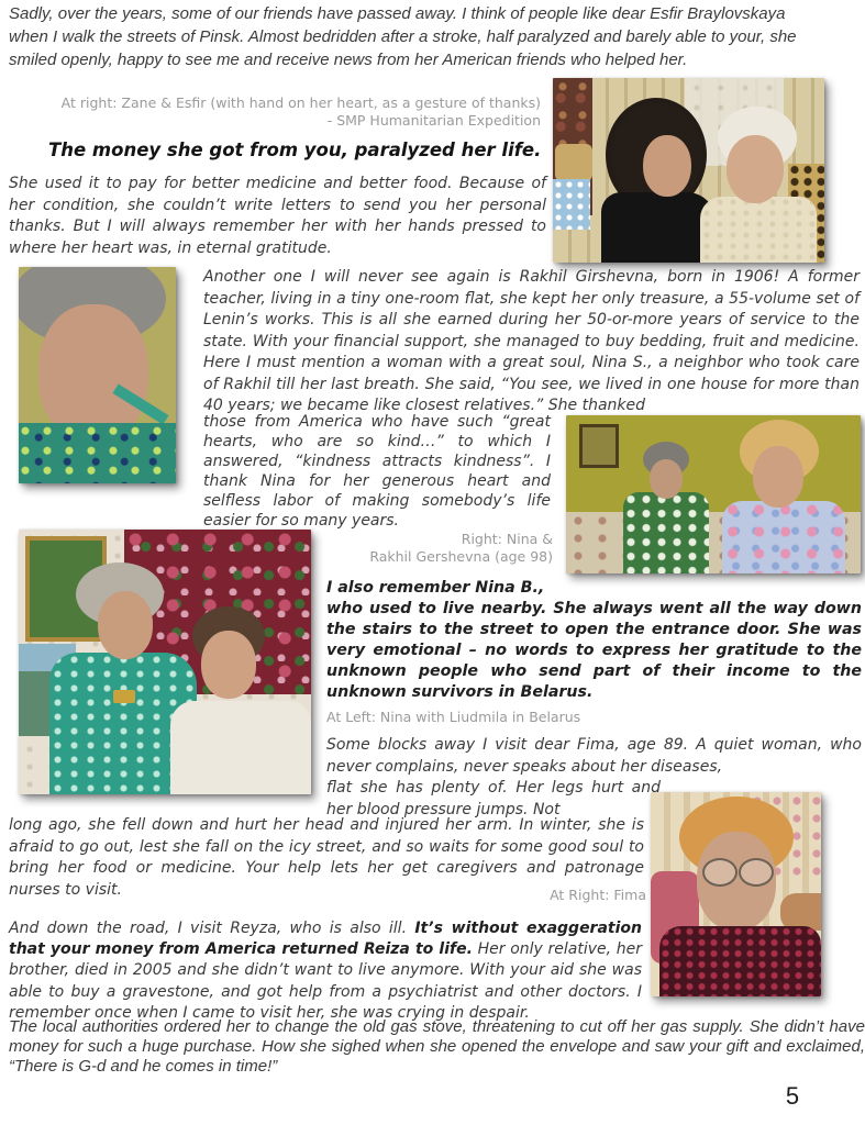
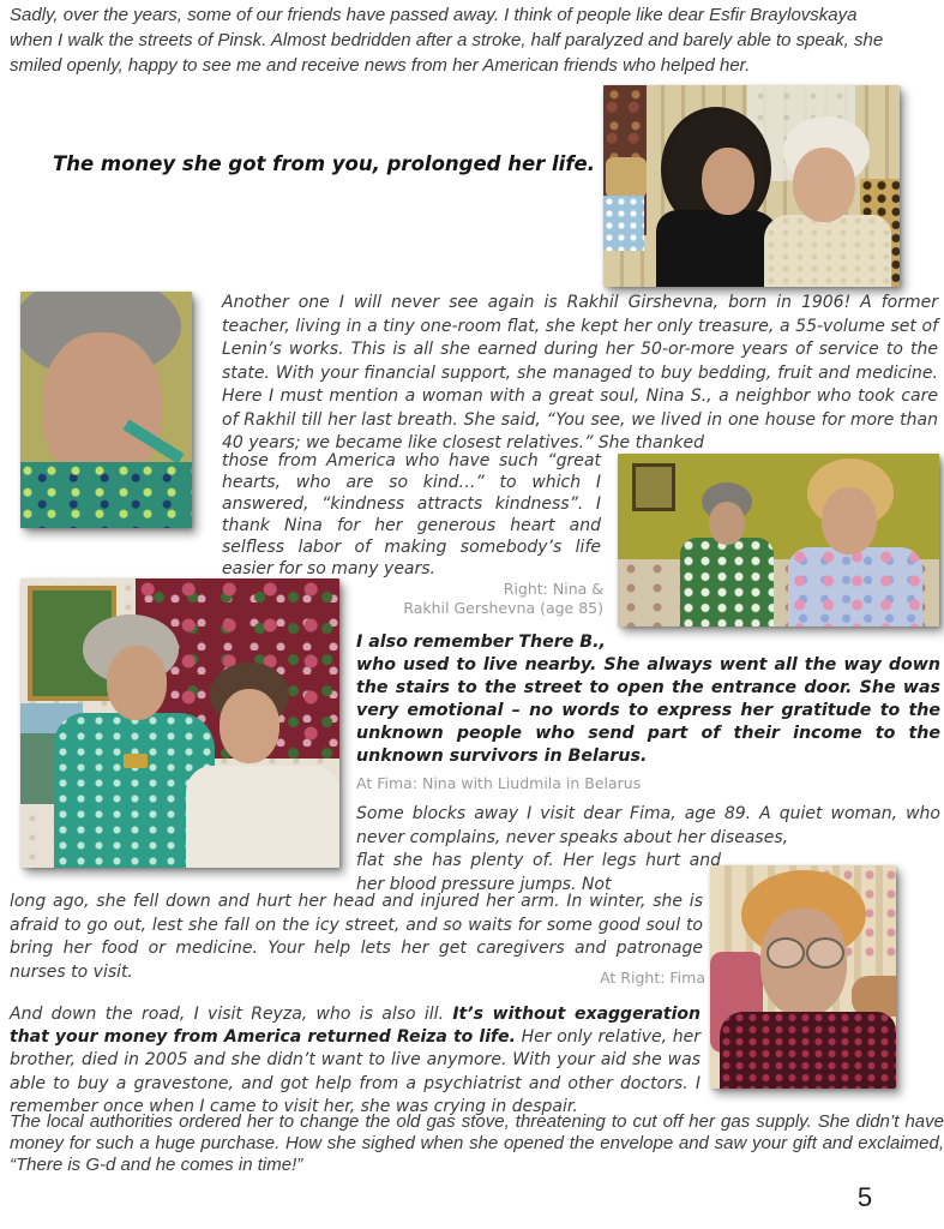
- Sadly, over the years, some of our friends have passed away. I think of people like dear Esfir Braylovskaya when I walk the streets of Pinsk. Almost bedridden after a stroke, half paralyzed and barely able to your, she smiled openly, happy to see me and receive news from her American friends who helped her.
+ Sadly, over the years, some of our friends have passed away. I think of people like dear Esfir Braylovskaya when I walk the streets of Pinsk. Almost bedridden after a stroke, half paralyzed and barely able to speak, she smiled openly, happy to see me and receive news from her American friends who helped her.
- At right: Zane & Esfir (with hand on her heart, as a gesture of thanks)
- - SMP Humanitarian Expedition
- The money she got from you, paralyzed her life.
+ The money she got from you, prolonged her life.
- She used it to pay for better medicine and better food. Because of her condition, she couldn’t write letters to send you her personal thanks. But I will always remember her with her hands pressed to where her heart was, in eternal gratitude.
  Another one I will never see again is Rakhil Girshevna, born in 1906! A former teacher, living in a tiny one-room flat, she kept her only treasure, a 55-volume set of Lenin’s works. This is all she earned during her 50-or-more years of service to the state. With your financial support, she managed to buy bedding, fruit and medicine. Here I must mention a woman with a great soul, Nina S., a neighbor who took care of Rakhil till her last breath. She said, “You see, we lived in one house for more than 40 years; we became like closest relatives.” She thanked
  those from America who have such “great hearts, who are so kind…” to which I answered, “kindness attracts kindness”. I thank Nina for her generous heart and selfless labor of making somebody’s life easier for so many years.
  Right: Nina &
- Rakhil Gershevna (age 98)
+ Rakhil Gershevna (age 85)
- I also remember Nina B.,
+ I also remember There B.,
  who used to live nearby. She always went all the way down the stairs to the street to open the entrance door. She was very emotional – no words to express her gratitude to the unknown people who send part of their income to the unknown survivors in Belarus.
- At Left: Nina with Liudmila in Belarus
+ At Fima: Nina with Liudmila in Belarus
  Some blocks away I visit dear Fima, age 89. A quiet woman, who never complains, never speaks about her diseases,
  flat she has plenty of. Her legs hurt and her blood pressure jumps. Not
  long ago, she fell down and hurt her head and injured her arm. In winter, she is afraid to go out, lest she fall on the icy street, and so waits for some good soul to bring her food or medicine. Your help lets her get caregivers and patronage nurses to visit.
  At Right: Fima
  And down the road, I visit Reyza, who is also ill. It’s without exaggeration that your money from America returned Reiza to life. Her only relative, her brother, died in 2005 and she didn’t want to live anymore. With your aid she was able to buy a gravestone, and got help from a psychiatrist and other doctors. I remember once when I came to visit her, she was crying in despair.
  The local authorities ordered her to change the old gas stove, threatening to cut off her gas supply. She didn’t have money for such a huge purchase. How she sighed when she opened the envelope and saw your gift and exclaimed, “There is G-d and he comes in time!”
  5
